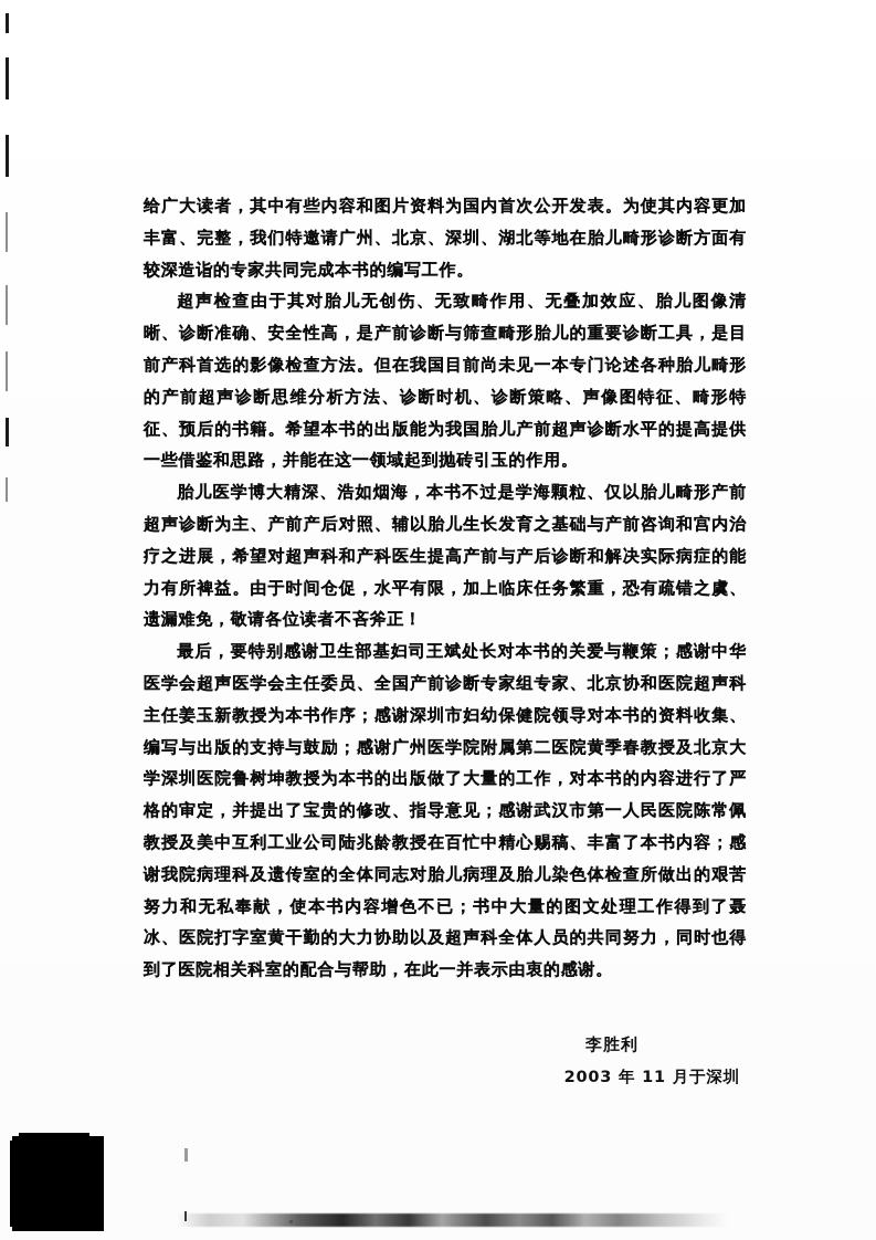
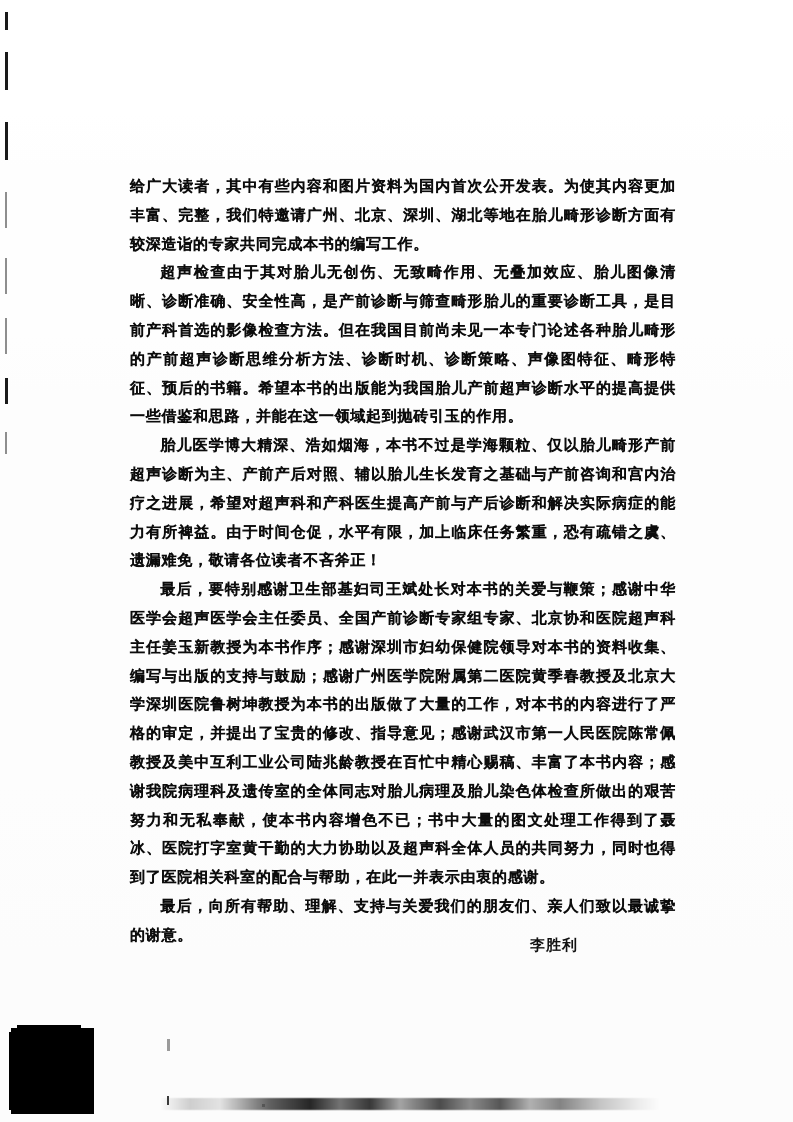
  给广大读者，其中有些内容和图片资料为国内首次公开发表。为使其内容更加丰富、完整，我们特邀请广州、北京、深圳、湖北等地在胎儿畸形诊断方面有较深造诣的专家共同完成本书的编写工作。
  超声检查由于其对胎儿无创伤、无致畸作用、无叠加效应、胎儿图像清晰、诊断准确、安全性高，是产前诊断与筛查畸形胎儿的重要诊断工具，是目前产科首选的影像检查方法。但在我国目前尚未见一本专门论述各种胎儿畸形的产前超声诊断思维分析方法、诊断时机、诊断策略、声像图特征、畸形特征、预后的书籍。希望本书的出版能为我国胎儿产前超声诊断水平的提高提供一些借鉴和思路，并能在这一领域起到抛砖引玉的作用。
  胎儿医学博大精深、浩如烟海，本书不过是学海颗粒、仅以胎儿畸形产前超声诊断为主、产前产后对照、辅以胎儿生长发育之基础与产前咨询和宫内治疗之进展，希望对超声科和产科医生提高产前与产后诊断和解决实际病症的能力有所裨益。由于时间仓促，水平有限，加上临床任务繁重，恐有疏错之虞、遗漏难免，敬请各位读者不吝斧正！
  最后，要特别感谢卫生部基妇司王斌处长对本书的关爱与鞭策；感谢中华医学会超声医学会主任委员、全国产前诊断专家组专家、北京协和医院超声科主任姜玉新教授为本书作序；感谢深圳市妇幼保健院领导对本书的资料收集、编写与出版的支持与鼓励；感谢广州医学院附属第二医院黄季春教授及北京大学深圳医院鲁树坤教授为本书的出版做了大量的工作，对本书的内容进行了严格的审定，并提出了宝贵的修改、指导意见；感谢武汉市第一人民医院陈常佩教授及美中互利工业公司陆兆龄教授在百忙中精心赐稿、丰富了本书内容；感谢我院病理科及遗传室的全体同志对胎儿病理及胎儿染色体检查所做出的艰苦努力和无私奉献，使本书内容增色不已；书中大量的图文处理工作得到了聂冰、医院打字室黄干勤的大力协助以及超声科全体人员的共同努力，同时也得到了医院相关科室的配合与帮助，在此一并表示由衷的感谢。
+ 最后，向所有帮助、理解、支持与关爱我们的朋友们、亲人们致以最诚挚的谢意。
  李胜利
- 2003 年 11 月于深圳
